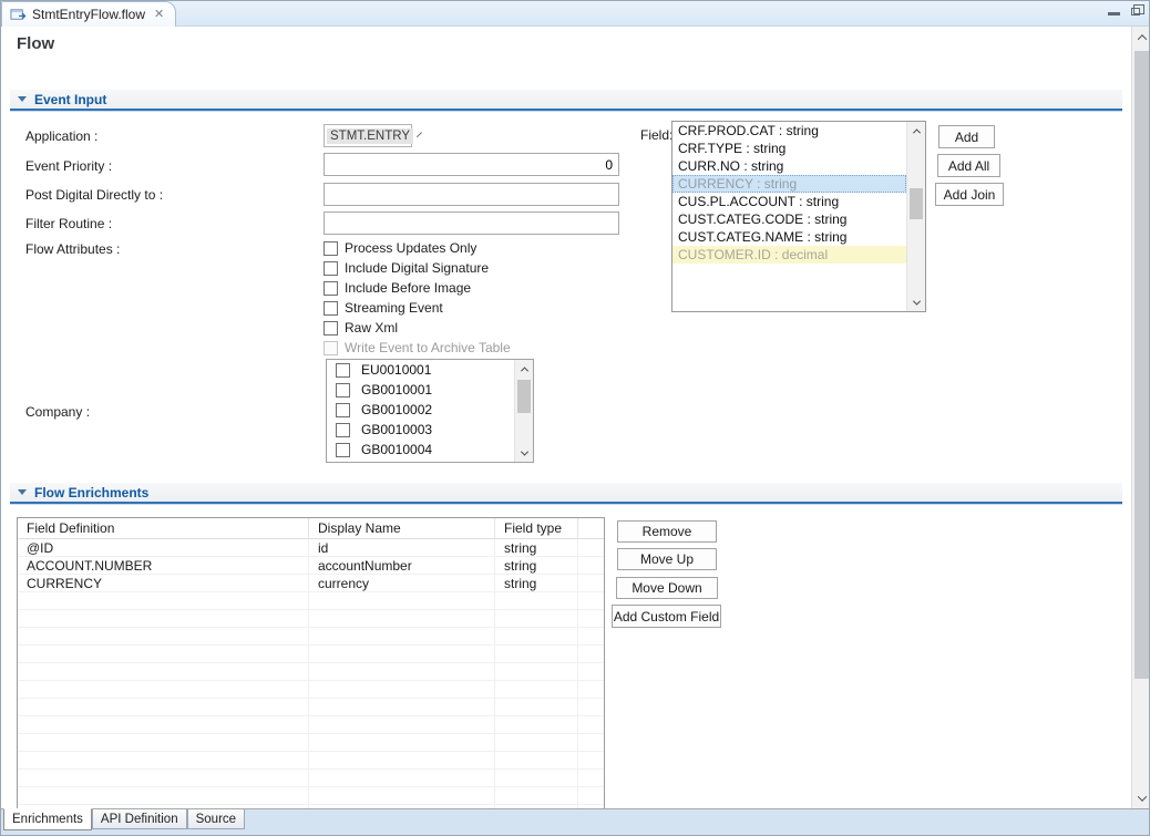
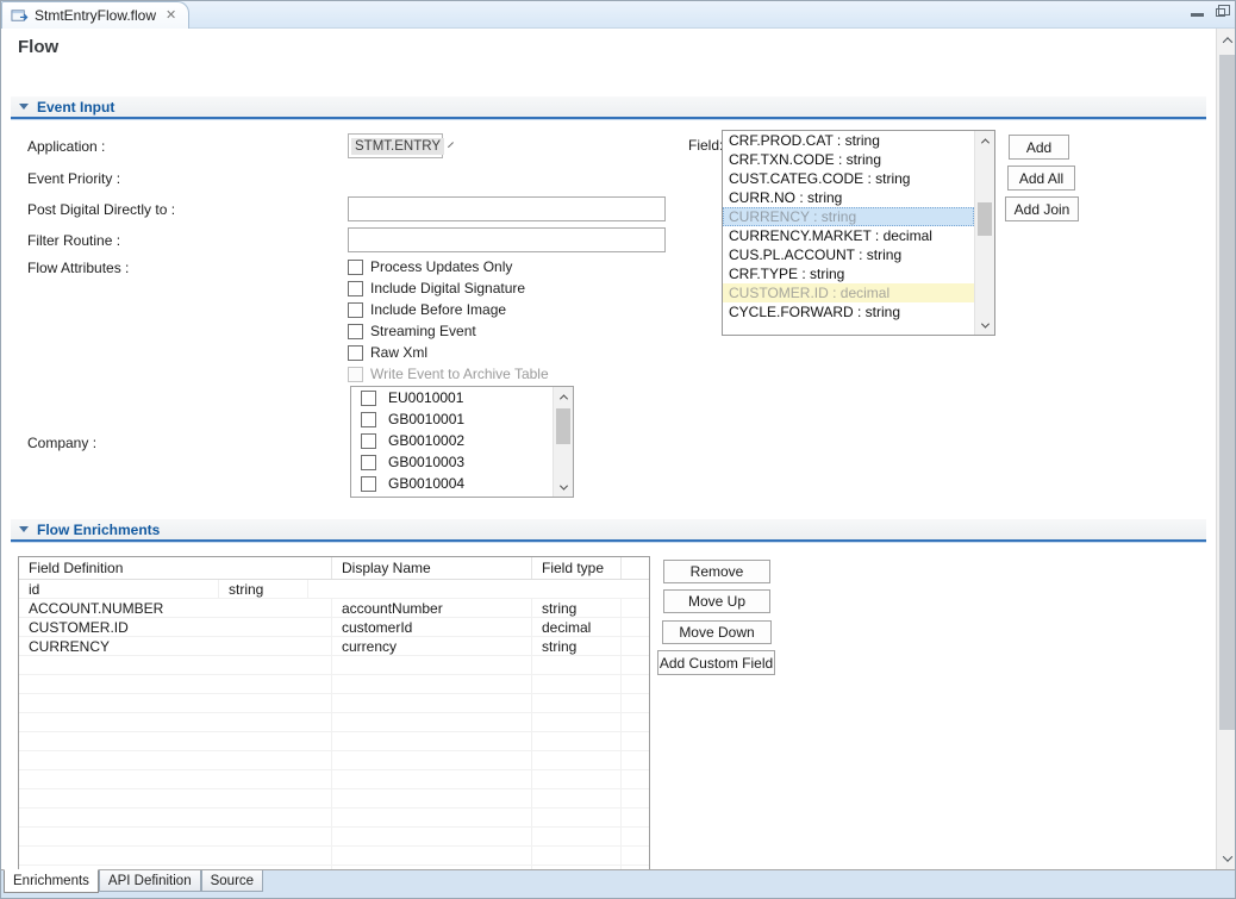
  StmtEntryFlow.flow
  ✕
  Flow
  Event Input
  Application :
  Event Priority :
  Post Digital Directly to :
  Filter Routine :
  Flow Attributes :
  Company :
  STMT.ENTRY
- 0
  Process Updates Only
  Include Digital Signature
  Include Before Image
  Streaming Event
  Raw Xml
  Write Event to Archive Table
  EU0010001
  GB0010001
  GB0010002
  GB0010003
  GB0010004
  Field
  CRF.PROD.CAT : string
+ CRF.TXN.CODE : string
- CRF.TYPE : string
+ CUST.CATEG.CODE : string
  CURR.NO : string
  CURRENCY : string
+ CURRENCY.MARKET : decimal
  CUS.PL.ACCOUNT : string
- CUST.CATEG.CODE : string
+ CRF.TYPE : string
- CUST.CATEG.NAME : string
  CUSTOMER.ID : decimal
+ CYCLE.FORWARD : string
  Add
  Add All
  Add Join
  Flow Enrichments
  Field Definition
  Display Name
  Field type
- @ID
  id
  string
  ACCOUNT.NUMBER
  accountNumber
  string
+ CUSTOMER.ID
+ customerId
+ decimal
  CURRENCY
  currency
  string
  Remove
  Move Up
  Move Down
  Add Custom Field
  Enrichments
  API Definition
  Source
